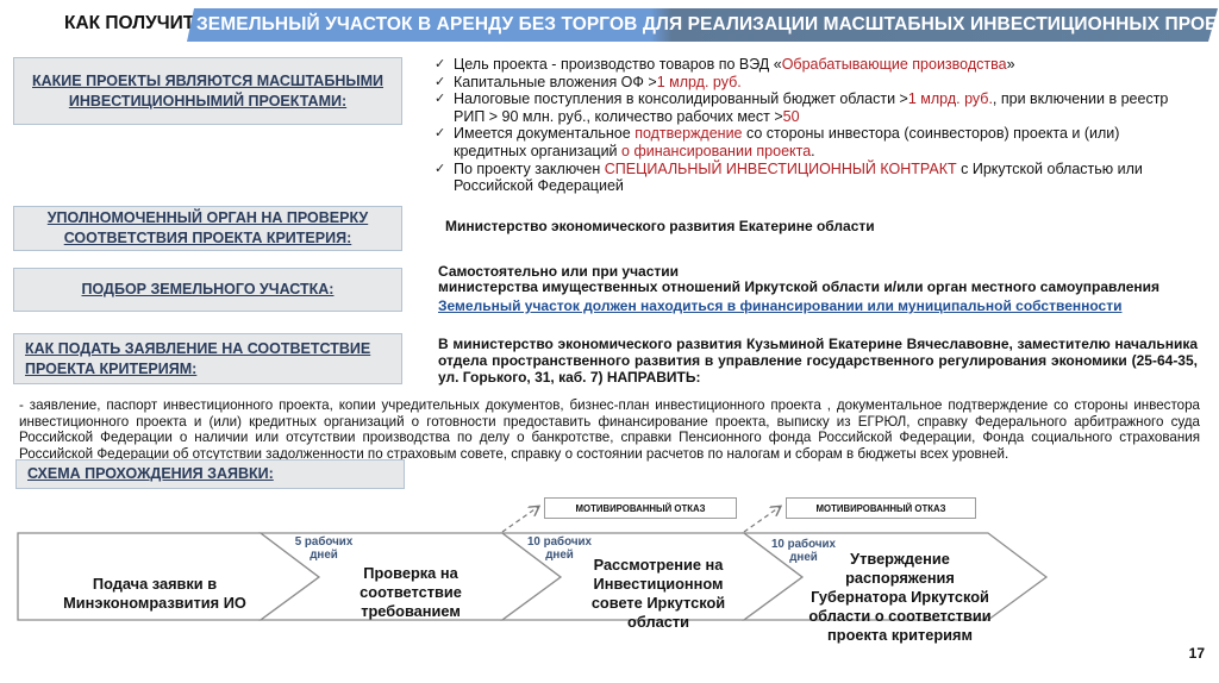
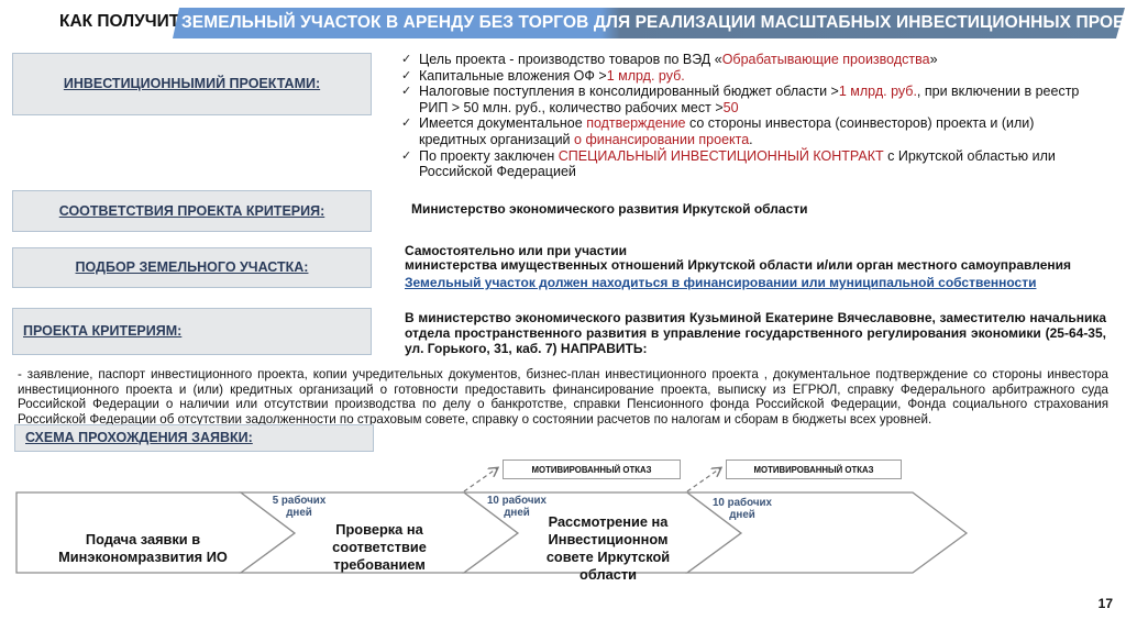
  КАК ПОЛУЧИТ
  ЗЕМЕЛЬНЫЙ УЧАСТОК В АРЕНДУ БЕЗ ТОРГОВ ДЛЯ РЕАЛИЗАЦИИ МАСШТАБНЫХ ИНВЕСТИЦИОННЫХ ПРОЕ
- КАКИЕ ПРОЕКТЫ ЯВЛЯЮТСЯ МАСШТАБНЫМИ
  ИНВЕСТИЦИОННЫМИЙ ПРОЕКТАМИ:
  ✓
  Цель проекта - производство товаров по ВЭД «Обрабатывающие производства»
  ✓
  Капитальные вложения ОФ >1 млрд. руб.
  ✓
- Налоговые поступления в консолидированный бюджет области >1 млрд. руб., при включении в реестр РИП > 90 млн. руб., количество рабочих мест >50
+ Налоговые поступления в консолидированный бюджет области >1 млрд. руб., при включении в реестр РИП > 50 млн. руб., количество рабочих мест >50
  ✓
  Имеется документальное подтверждение со стороны инвестора (соинвесторов) проекта и (или) кредитных организаций о финансировании проекта.
  ✓
  По проекту заключен СПЕЦИАЛЬНЫЙ ИНВЕСТИЦИОННЫЙ КОНТРАКТ с Иркутской областью или Российской Федерацией
- УПОЛНОМОЧЕННЫЙ ОРГАН НА ПРОВЕРКУ
  СООТВЕТСТВИЯ ПРОЕКТА КРИТЕРИЯ:
- Министерство экономического развития Екатерине области
+ Министерство экономического развития Иркутской области
  ПОДБОР ЗЕМЕЛЬНОГО УЧАСТКА:
  Самостоятельно или при участии
  министерства имущественных отношений Иркутской области и/или орган местного самоуправления
  Земельный участок должен находиться в финансировании или муниципальной собственности
- КАК ПОДАТЬ ЗАЯВЛЕНИЕ НА СООТВЕТСТВИЕ
  ПРОЕКТА КРИТЕРИЯМ:
  В министерство экономического развития Кузьминой Екатерине Вячеславовне, заместителю начальника отдела пространственного развития в управление государственного регулирования экономики (25-64-35, ул. Горького, 31, каб. 7) НАПРАВИТЬ:
  - заявление, паспорт инвестиционного проекта, копии учредительных документов, бизнес-план инвестиционного проекта , документальное подтверждение со стороны инвестора инвестиционного проекта и (или) кредитных организаций о готовности предоставить финансирование проекта, выписку из ЕГРЮЛ, справку Федерального арбитражного суда Российской Федерации о наличии или отсутствии производства по делу о банкротстве, справки Пенсионного фонда Российской Федерации, Фонда социального страхования Российской Федерации об отсутствии задолженности по страховым совете, справку о состоянии расчетов по налогам и сборам в бюджеты всех уровней.
  СХЕМА ПРОХОЖДЕНИЯ ЗАЯВКИ:
  МОТИВИРОВАННЫЙ ОТКАЗ
  МОТИВИРОВАННЫЙ ОТКАЗ
  Подача заявки в Минэкономразвития ИО
  5 рабочих дней
  Проверка на соответствие требованием
  10 рабочих дней
  Рассмотрение на Инвестиционном совете Иркутской области
  10 рабочих дней
- Утверждение распоряжения Губернатора Иркутской области о соответствии проекта критериям
  17
